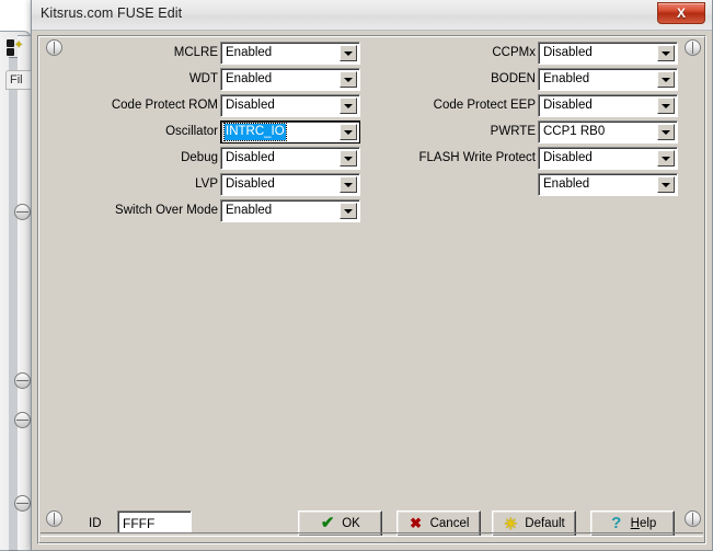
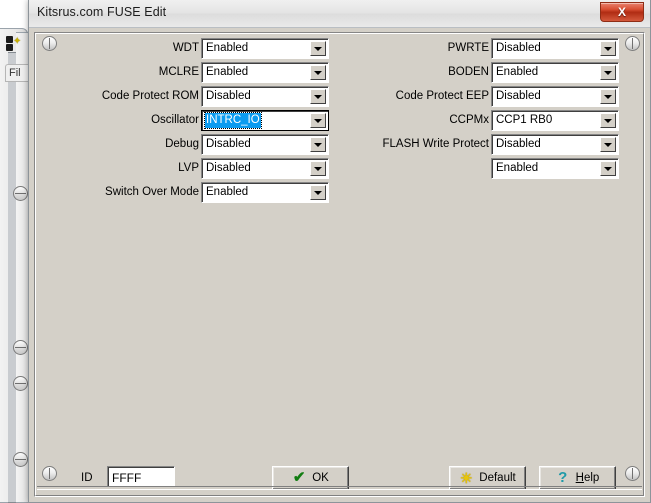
  ✦
  Fil
  Kitsrus.com FUSE Edit
  X
- MCLRE
+ WDT
  Enabled
- WDT
+ MCLRE
  Enabled
  Code Protect ROM
  Disabled
  Oscillator
  INTRC_IO
  Debug
  Disabled
  LVP
  Disabled
  Switch Over Mode
  Enabled
- CCPMx
+ PWRTE
  Disabled
  BODEN
  Enabled
  Code Protect EEP
  Disabled
- PWRTE
+ CCPMx
  CCP1 RB0
  FLASH Write Protect
  Disabled
  Enabled
  ID
  FFFF
  ✔
  OK
- ✖
- Cancel
  ☀
  Default
  ?
  Help
